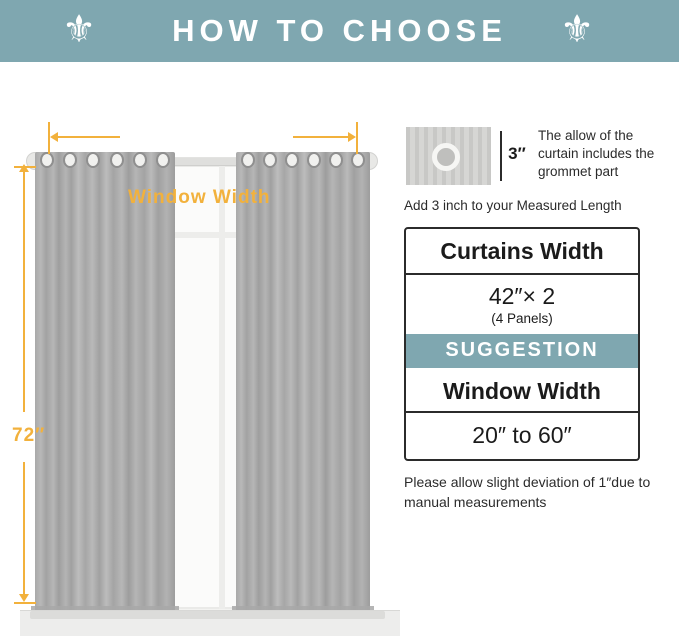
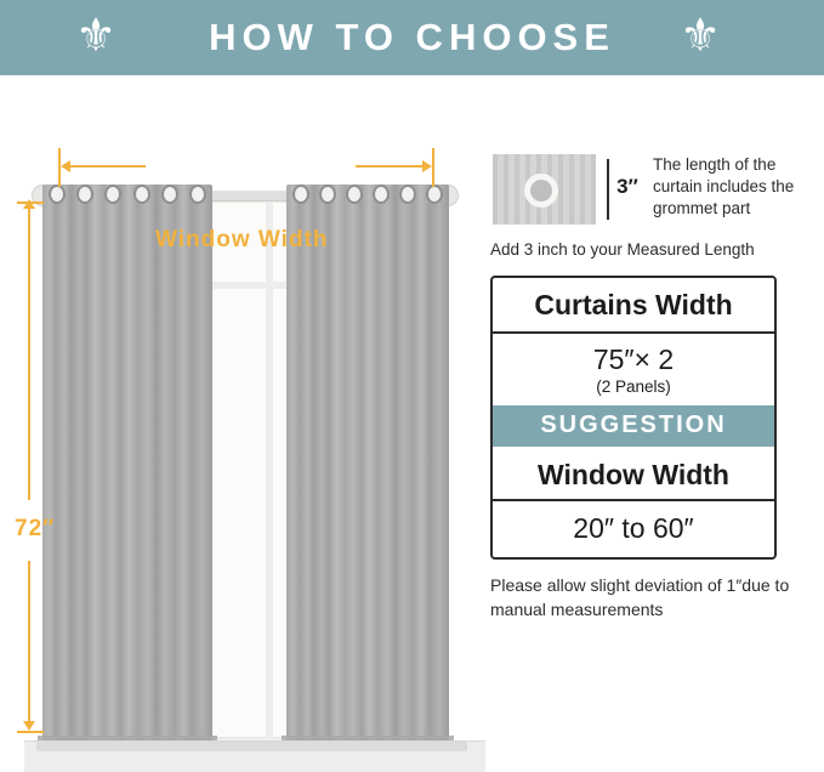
  ⚜
  HOW TO CHOOSE
  ⚜
  Window Width
  72″
  3″
- The allow of the curtain includes the grommet part
+ The length of the curtain includes the grommet part
  Add 3 inch to your Measured Length
  Curtains Width
- 42″× 2
+ 75″× 2
- (4 Panels)
+ (2 Panels)
  SUGGESTION
  Window Width
  20″ to 60″
  Please allow slight deviation of 1″due to manual measurements
